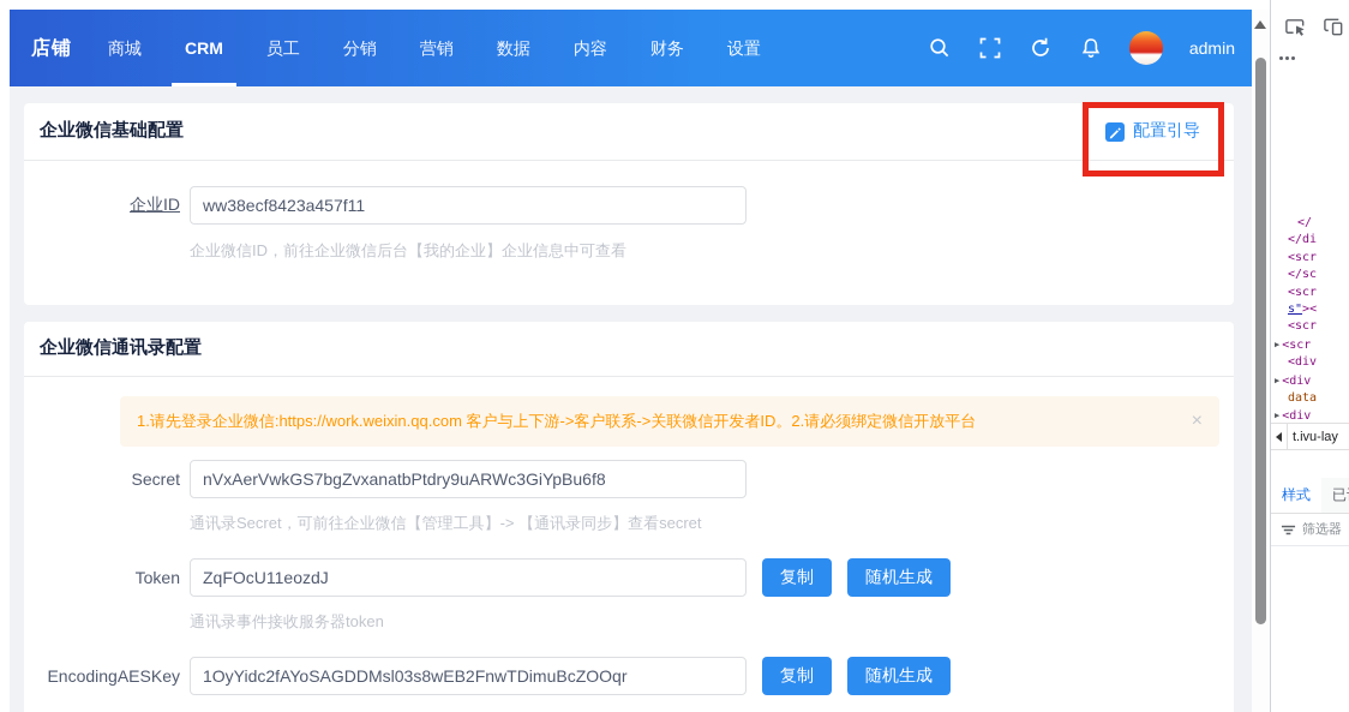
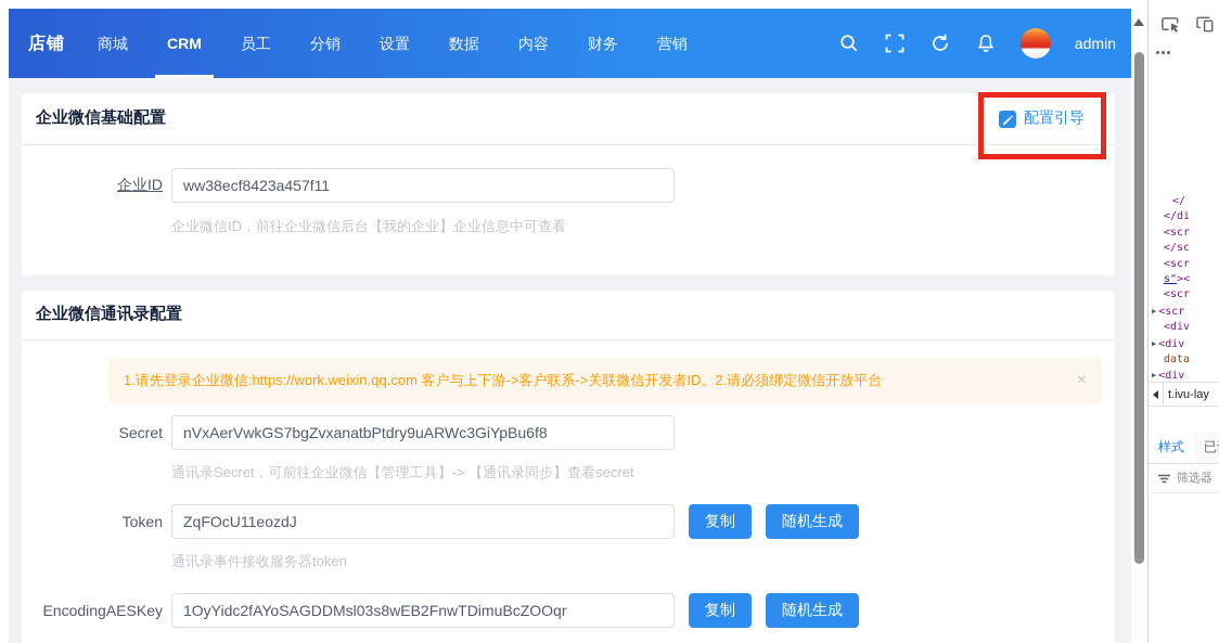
  店铺
  商城
  CRM
  员工
  分销
- 营销
+ 设置
  数据
  内容
  财务
- 设置
+ 营销
  admin
  企业微信基础配置
  配置引导
  企业ID
  ww38ecf8423a457f11
  企业微信ID，前往企业微信后台【我的企业】企业信息中可查看
  企业微信通讯录配置
  1.请先登录企业微信:https://work.weixin.qq.com 客户与上下游->客户联系->关联微信开发者ID。2.请必须绑定微信开放平台
  ×
  Secret
  nVxAerVwkGS7bgZvxanatbPtdry9uARWc3GiYpBu6f8
  通讯录Secret，可前往企业微信【管理工具】-> 【通讯录同步】查看secret
  Token
  ZqFOcU11eozdJ
  复制
  随机生成
  通讯录事件接收服务器token
  EncodingAESKey
  1OyYidc2fAYoSAGDDMsl03s8wEB2FnwTDimuBcZOOqr
  复制
  随机生成
  </
  </di
  <scr
  </sc
  <scr
  s"><
  <scr
  ▶ <scr
  <div
  ▶ <div
  data
  ▶ <div
  t.ivu-lay
  样式
  筛选器
